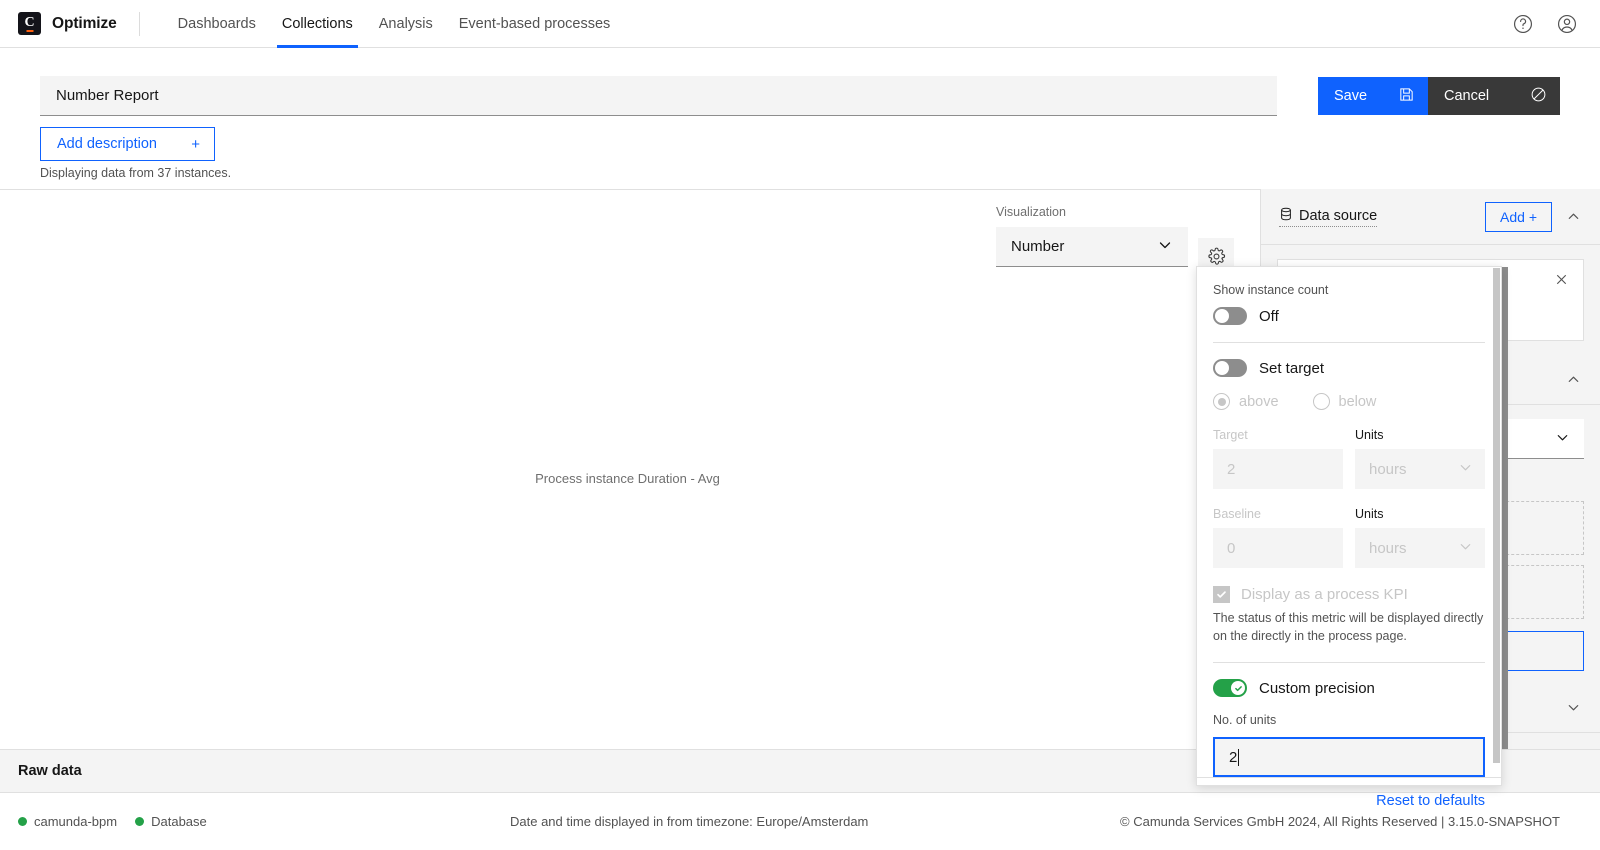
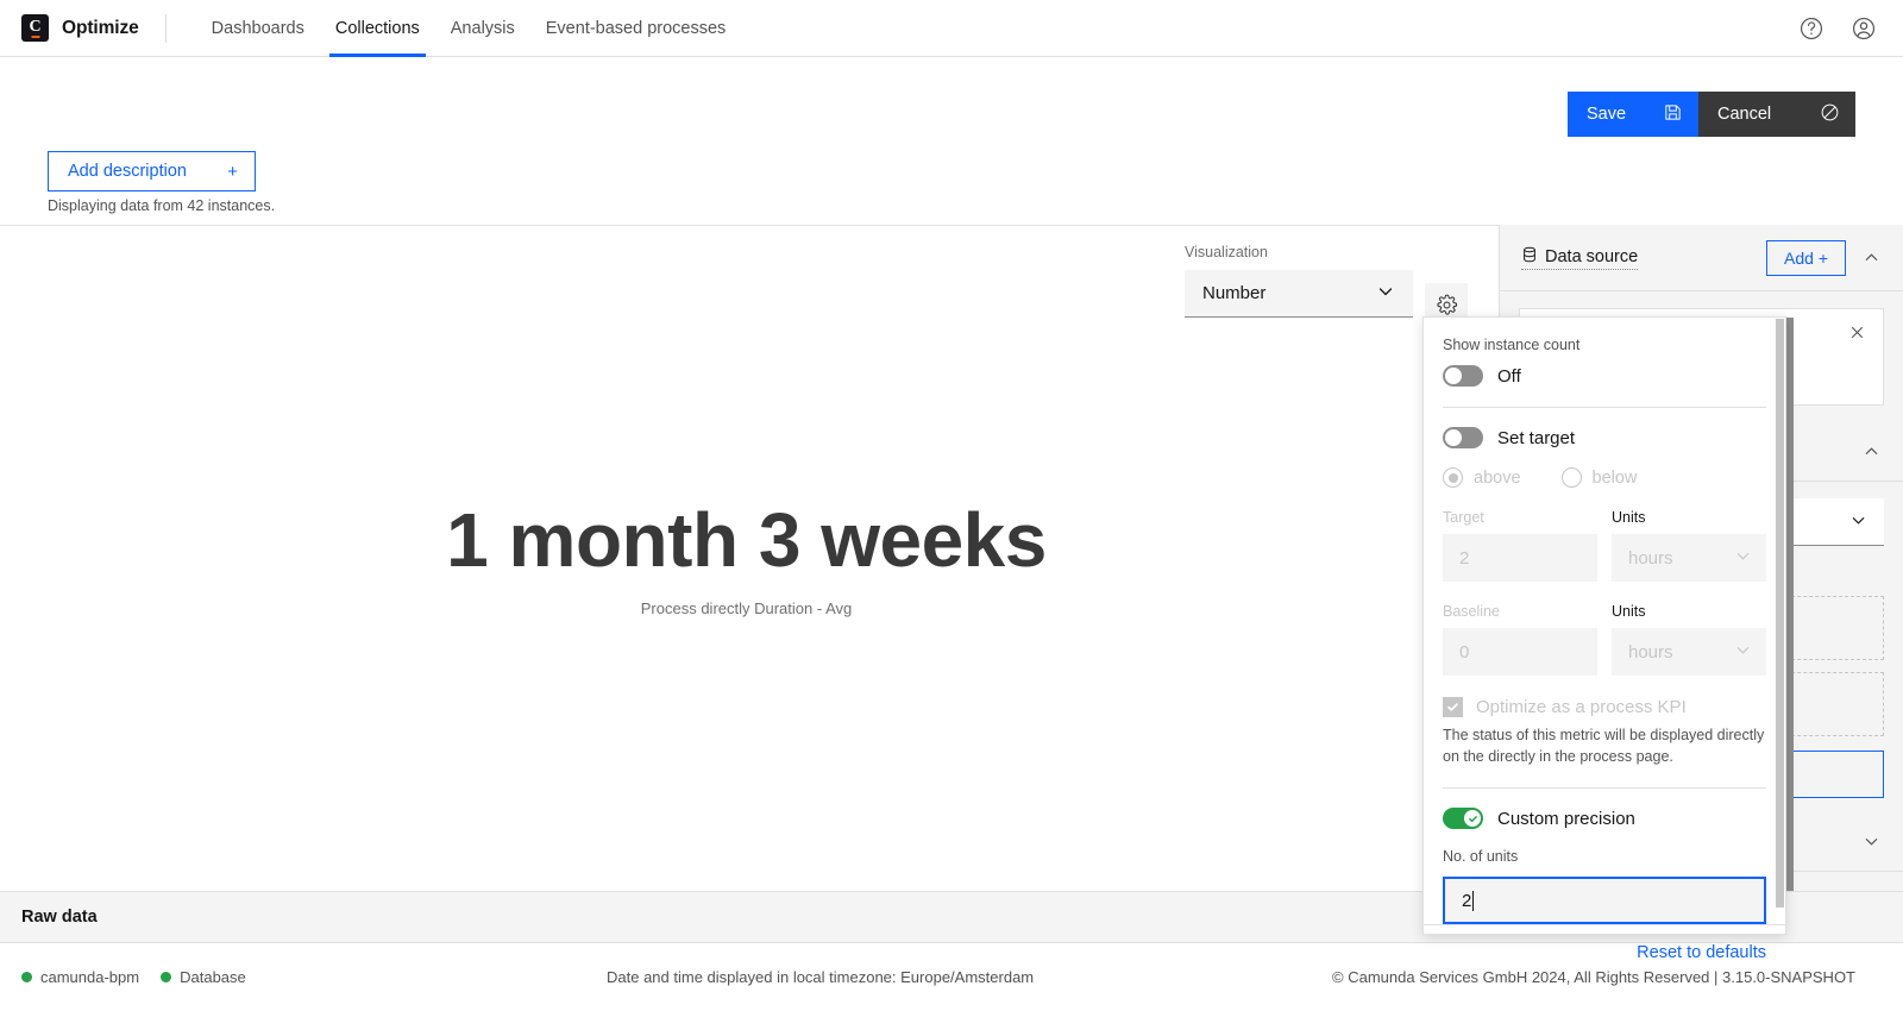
  C
  Optimize
  Dashboards
  Collections
  Analysis
  Event-based processes
- Number Report
  Add description
  +
- Displaying data from 37 instances.
+ Displaying data from 42 instances.
  Save
  Cancel
+ 1 month 3 weeks
- Process instance Duration - Avg
+ Process directly Duration - Avg
  Visualization
  Number
  Data source
  Add +
  Show instance count
  Off
  Set target
  above
  below
  Target
  2
  Units
  hours
  Baseline
  0
  Units
  hours
- Display as a process KPI
+ Optimize as a process KPI
  The status of this metric will be displayed directly on the directly in the process page.
  Custom precision
  No. of units
  2
  Reset to defaults
  Raw data
  camunda-bpm
  Database
- Date and time displayed in from timezone: Europe/Amsterdam
+ Date and time displayed in local timezone: Europe/Amsterdam
  © Camunda Services GmbH 2024, All Rights Reserved | 3.15.0-SNAPSHOT
